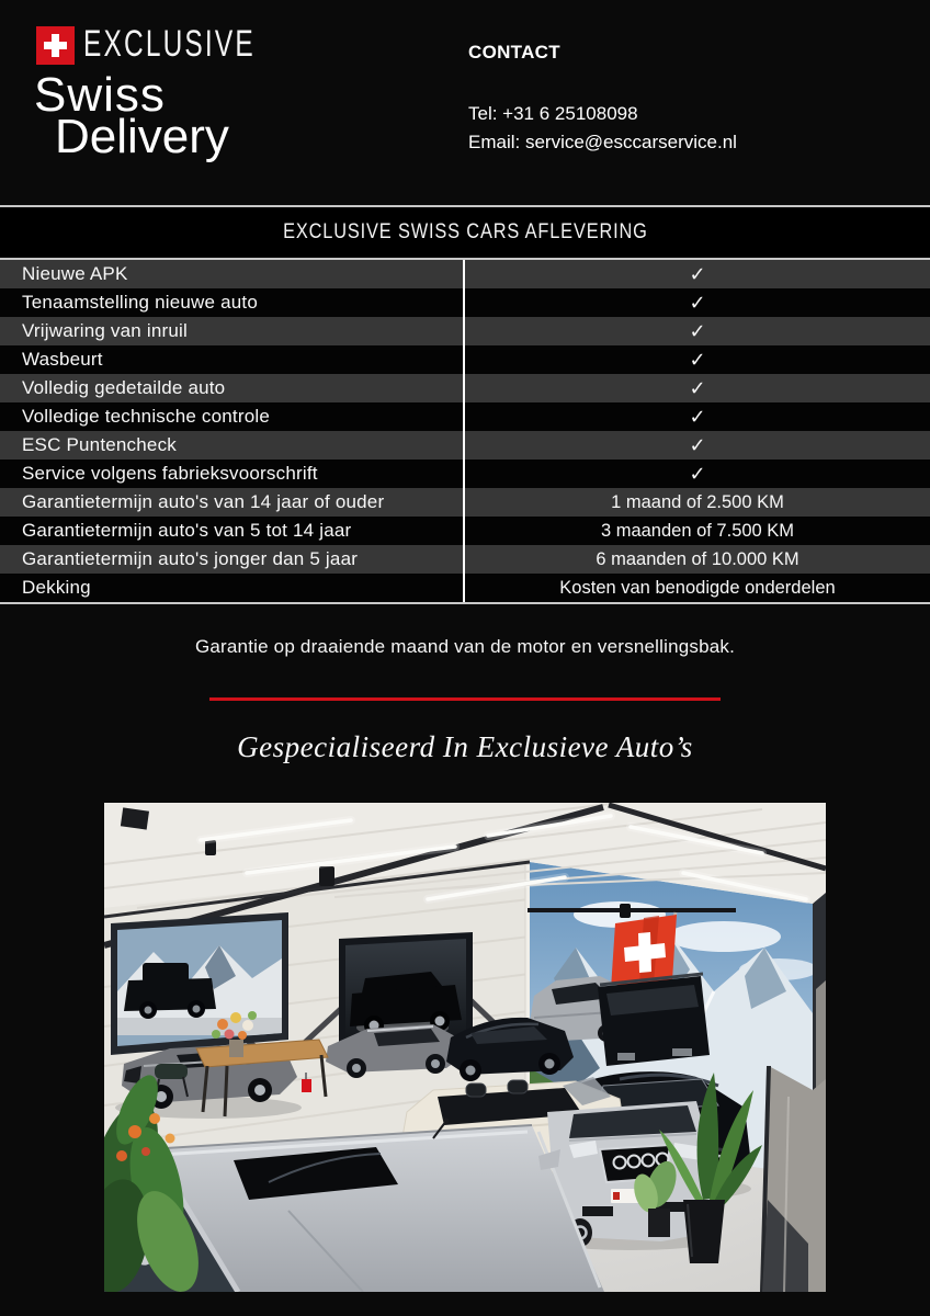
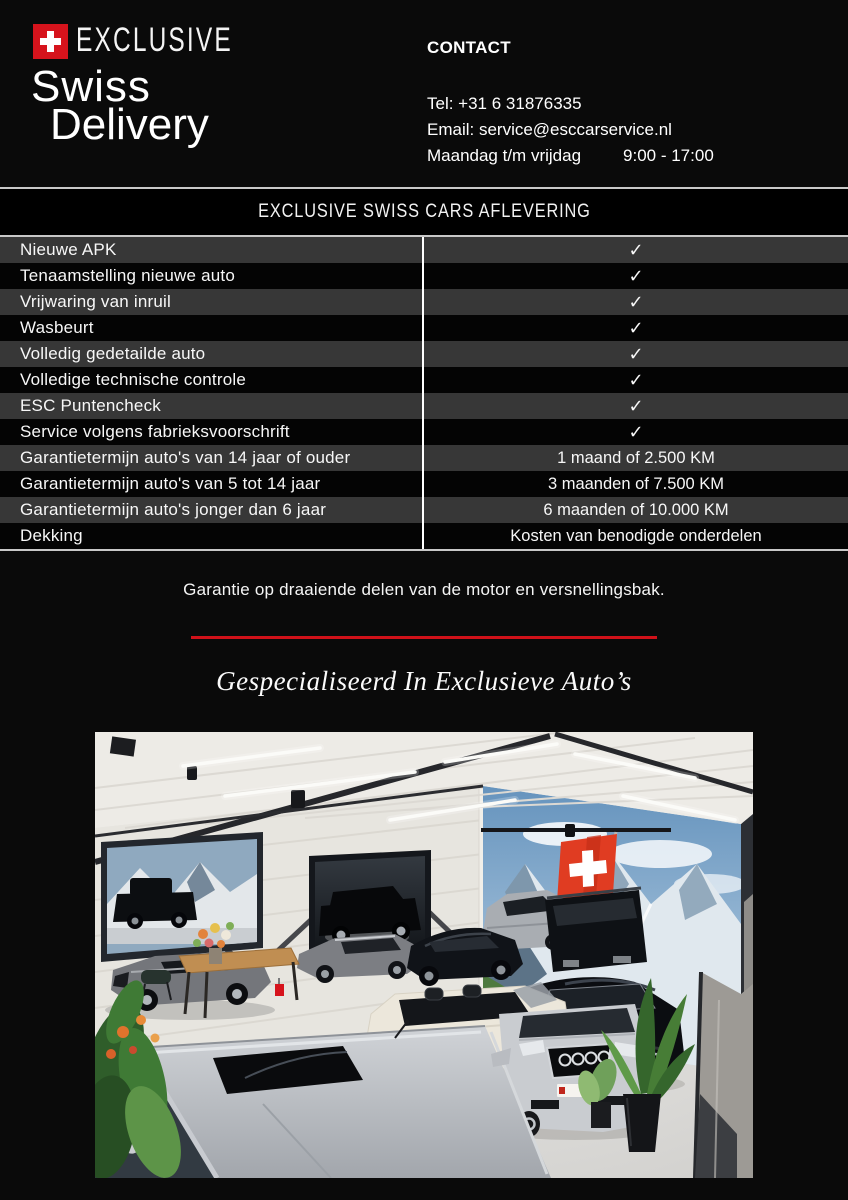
  EXCLUSIVE
  Swiss
  Delivery
  CONTACT
- Tel: +31 6 25108098
+ Tel: +31 6 31876335
  Email: service@esccarservice.nl
+ Maandag t/m vrijdag
+ 9:00 - 17:00
  EXCLUSIVE SWISS CARS AFLEVERING
  Nieuwe APK
  ✓
  Tenaamstelling nieuwe auto
  ✓
  Vrijwaring van inruil
  ✓
  Wasbeurt
  ✓
  Volledig gedetailde auto
  ✓
  Volledige technische controle
  ✓
  ESC Puntencheck
  ✓
  Service volgens fabrieksvoorschrift
  ✓
  Garantietermijn auto's van 14 jaar of ouder
  1 maand of 2.500 KM
  Garantietermijn auto's van 5 tot 14 jaar
  3 maanden of 7.500 KM
- Garantietermijn auto's jonger dan 5 jaar
+ Garantietermijn auto's jonger dan 6 jaar
  6 maanden of 10.000 KM
  Dekking
  Kosten van benodigde onderdelen
- Garantie op draaiende maand van de motor en versnellingsbak.
+ Garantie op draaiende delen van de motor en versnellingsbak.
  Gespecialiseerd In Exclusieve Auto’s
